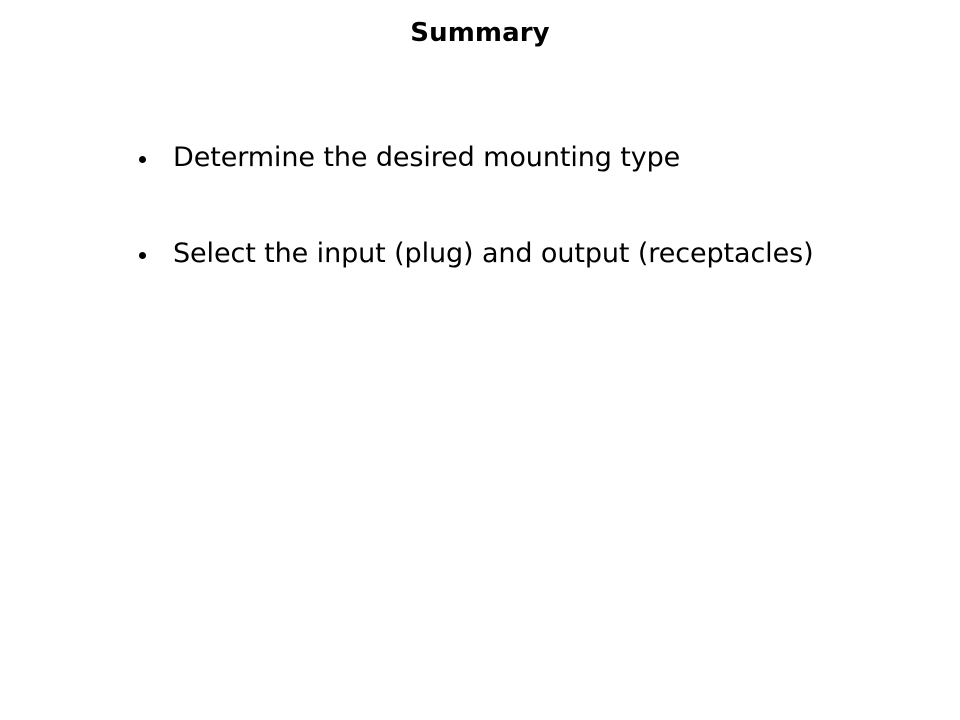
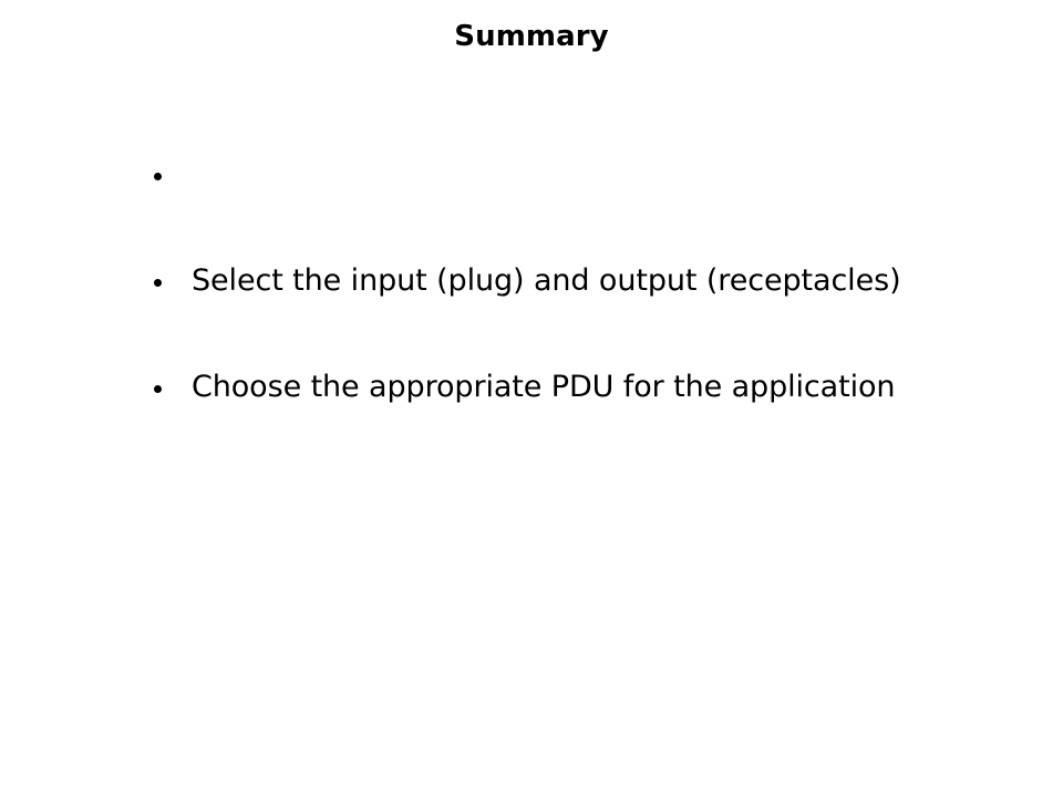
  Summary
- Determine the desired mounting type
  Select the input (plug) and output (receptacles)
+ Choose the appropriate PDU for the application
